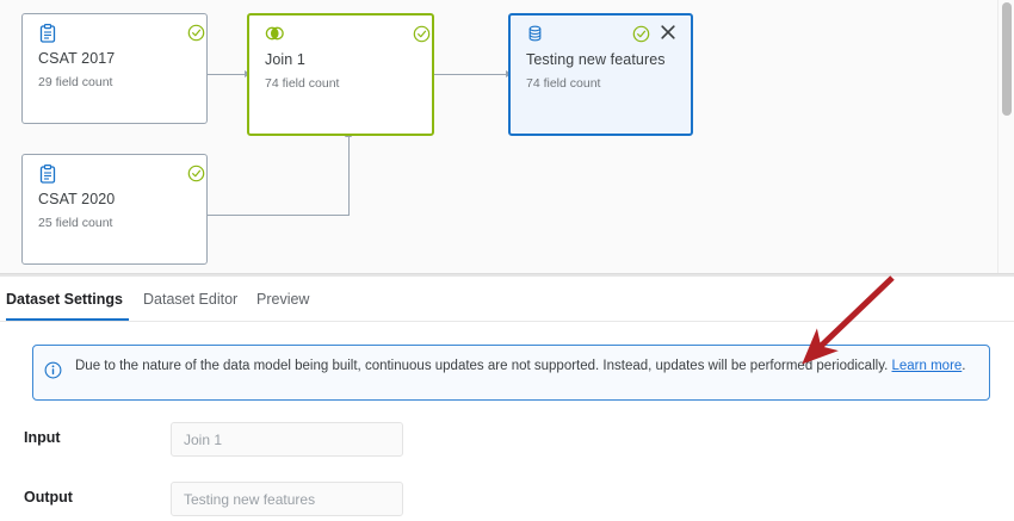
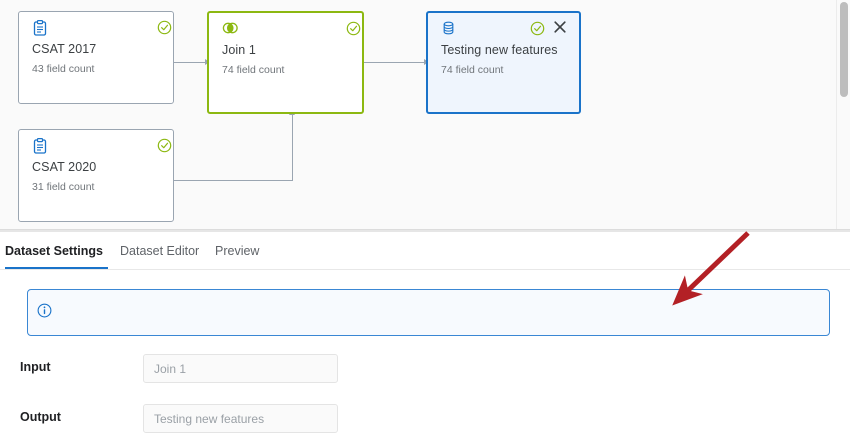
  CSAT 2017
- 29 field count
+ 43 field count
  Join 1
  74 field count
  CSAT 2020
- 25 field count
+ 31 field count
  Testing new features
  74 field count
  Dataset Settings
  Dataset Editor
  Preview
- Due to the nature of the data model being built, continuous updates are not supported. Instead, updates will be performed periodically. Learn more.
  Input
  Join 1
  Output
  Testing new features
